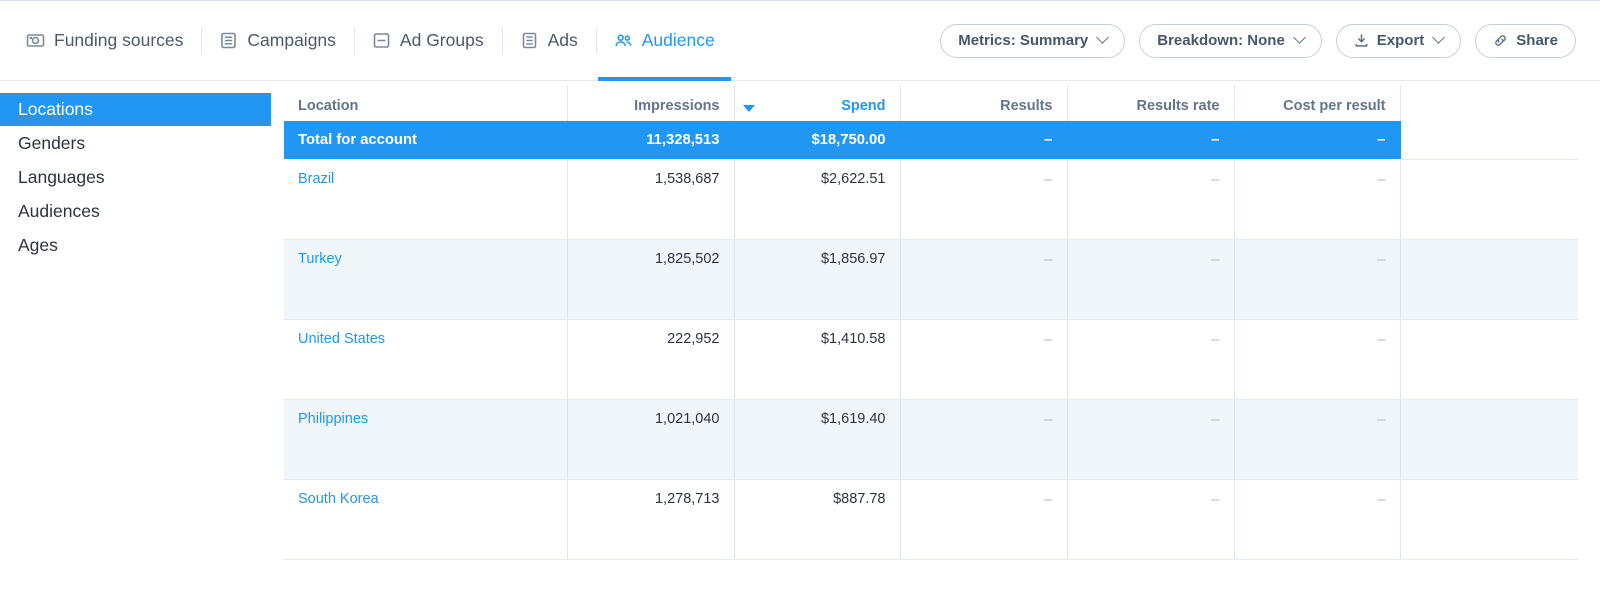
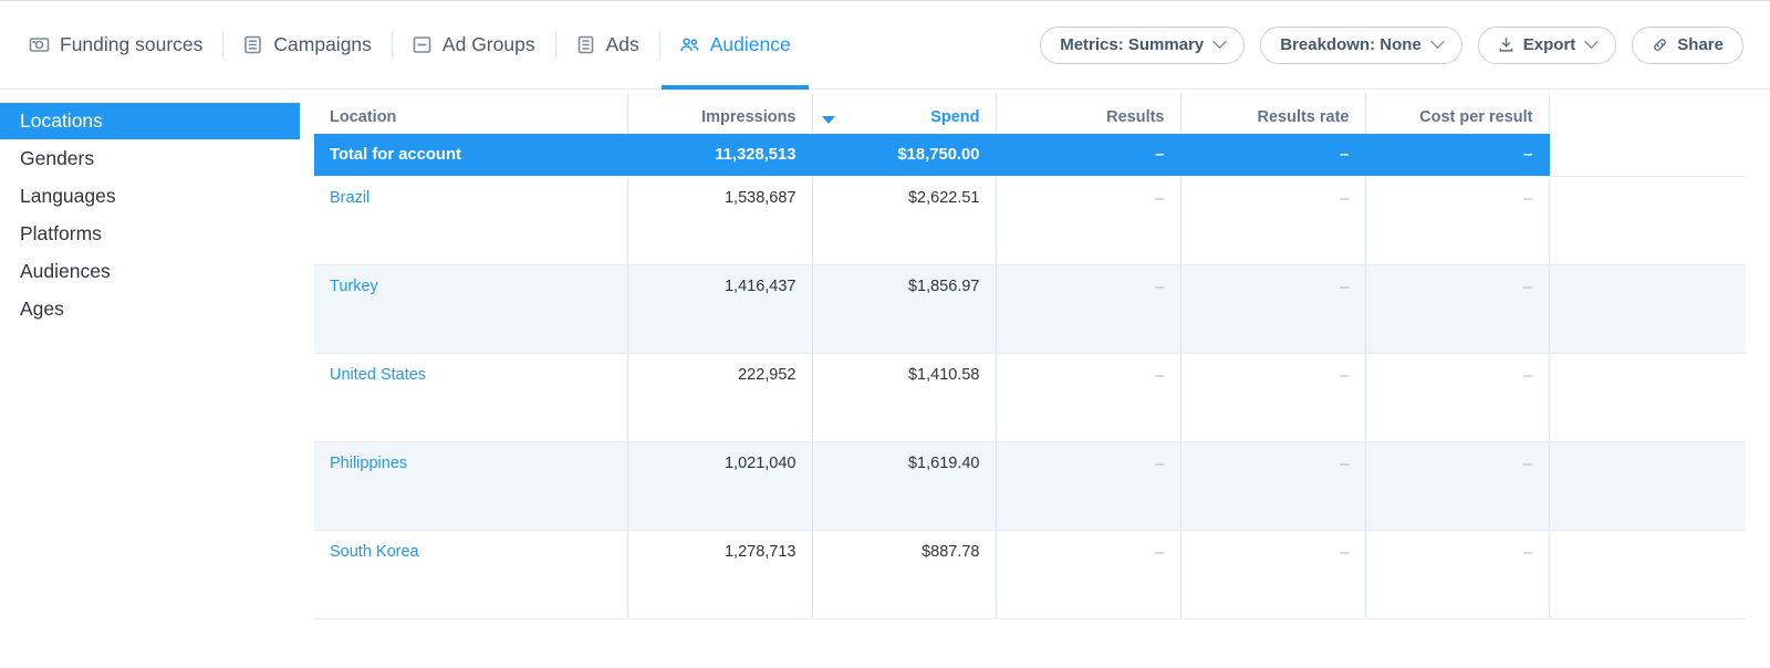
  Funding sources
  Campaigns
  Ad Groups
  Ads
  Audience
  Metrics: Summary
  Breakdown: None
  Export
  Share
  Locations
  Genders
  Languages
+ Platforms
  Audiences
  Ages
  Location	Impressions	Spend	Results	Results rate	Cost per result
  Total for account	11,328,513	$18,750.00	–	–	–
  Brazil	1,538,687	$2,622.51	–	–	–
- Turkey	1,825,502	$1,856.97	–	–	–
+ Turkey	1,416,437	$1,856.97	–	–	–
  United States	222,952	$1,410.58	–	–	–
  Philippines	1,021,040	$1,619.40	–	–	–
  South Korea	1,278,713	$887.78	–	–	–
